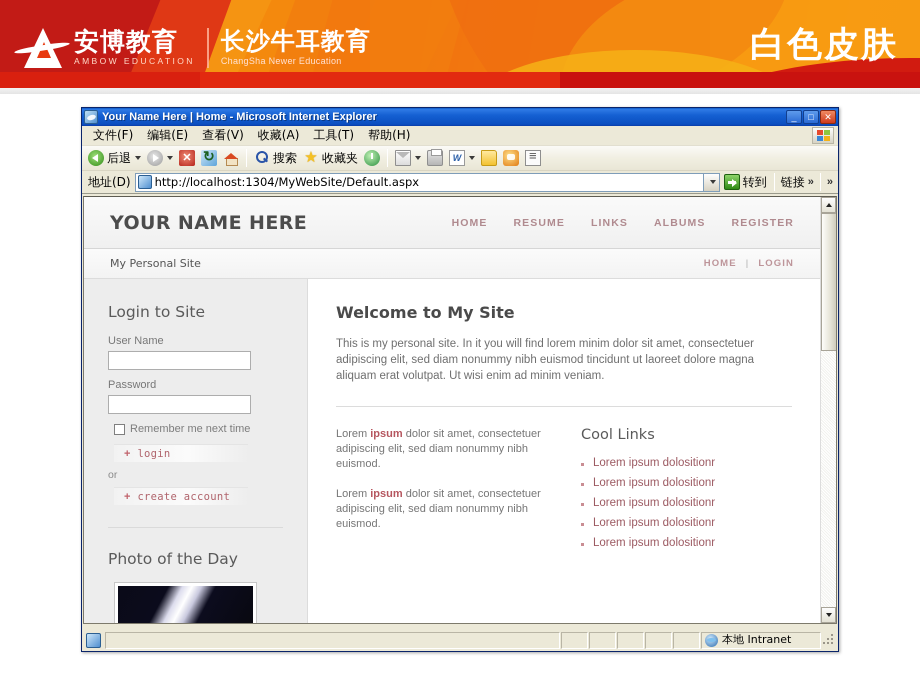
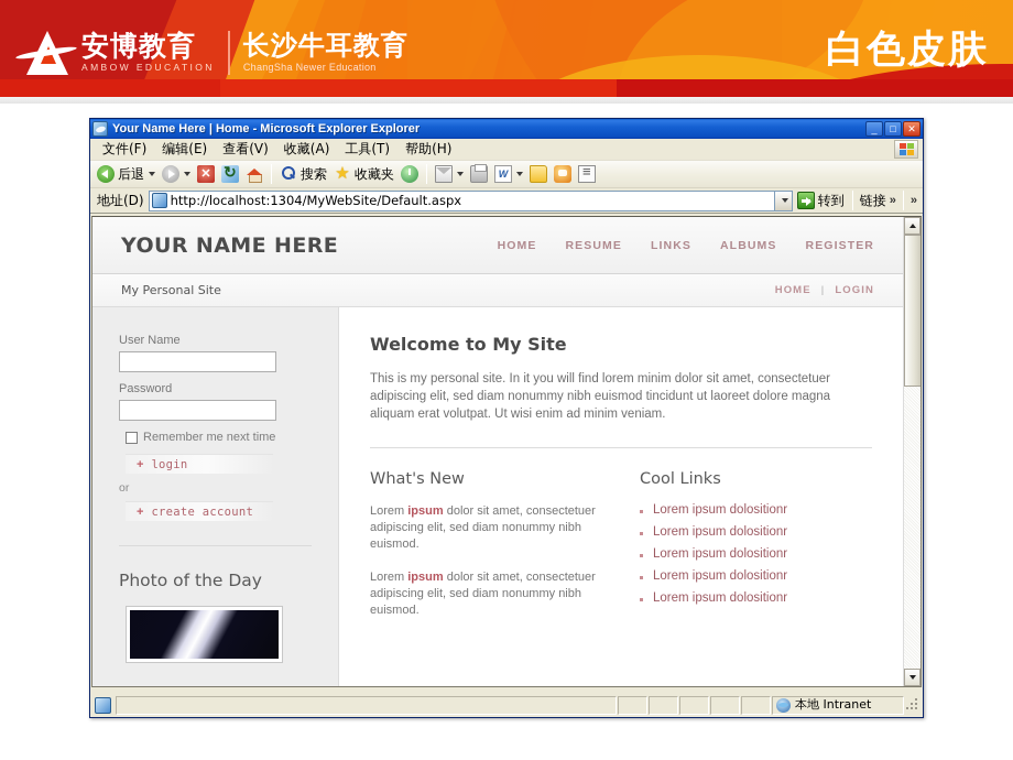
  安博教育
  AMBOW EDUCATION
  长沙牛耳教育
  ChangSha Newer Education
  白色皮肤
- Your Name Here | Home - Microsoft Internet Explorer
+ Your Name Here | Home - Microsoft Explorer Explorer
  _
  □
  ✕
  文件(F)
  编辑(E)
  查看(V)
  收藏(A)
  工具(T)
  帮助(H)
  后退
  ✕
  搜索
  ★
  收藏夹
  W
  地址(D)
  http://localhost:1304/MyWebSite/Default.aspx
  转到
  链接
  »
  »
  YOUR NAME HERE
  HOME
  RESUME
  LINKS
  ALBUMS
  REGISTER
  My Personal Site
  HOME
  |
  LOGIN
- Login to Site
  User Name
  Password
  Remember me next time
  +
  login
  or
  +
  create account
  Photo of the Day
  Welcome to My Site
  This is my personal site. In it you will find lorem minim dolor sit amet, consectetuer adipiscing elit, sed diam nonummy nibh euismod tincidunt ut laoreet dolore magna aliquam erat volutpat. Ut wisi enim ad minim veniam.
+ What's New
  Lorem ipsum dolor sit amet, consectetuer adipiscing elit, sed diam nonummy nibh euismod.
  Lorem ipsum dolor sit amet, consectetuer adipiscing elit, sed diam nonummy nibh euismod.
  Cool Links
  Lorem ipsum dolositionr
  Lorem ipsum dolositionr
  Lorem ipsum dolositionr
  Lorem ipsum dolositionr
  Lorem ipsum dolositionr
  本地 Intranet
